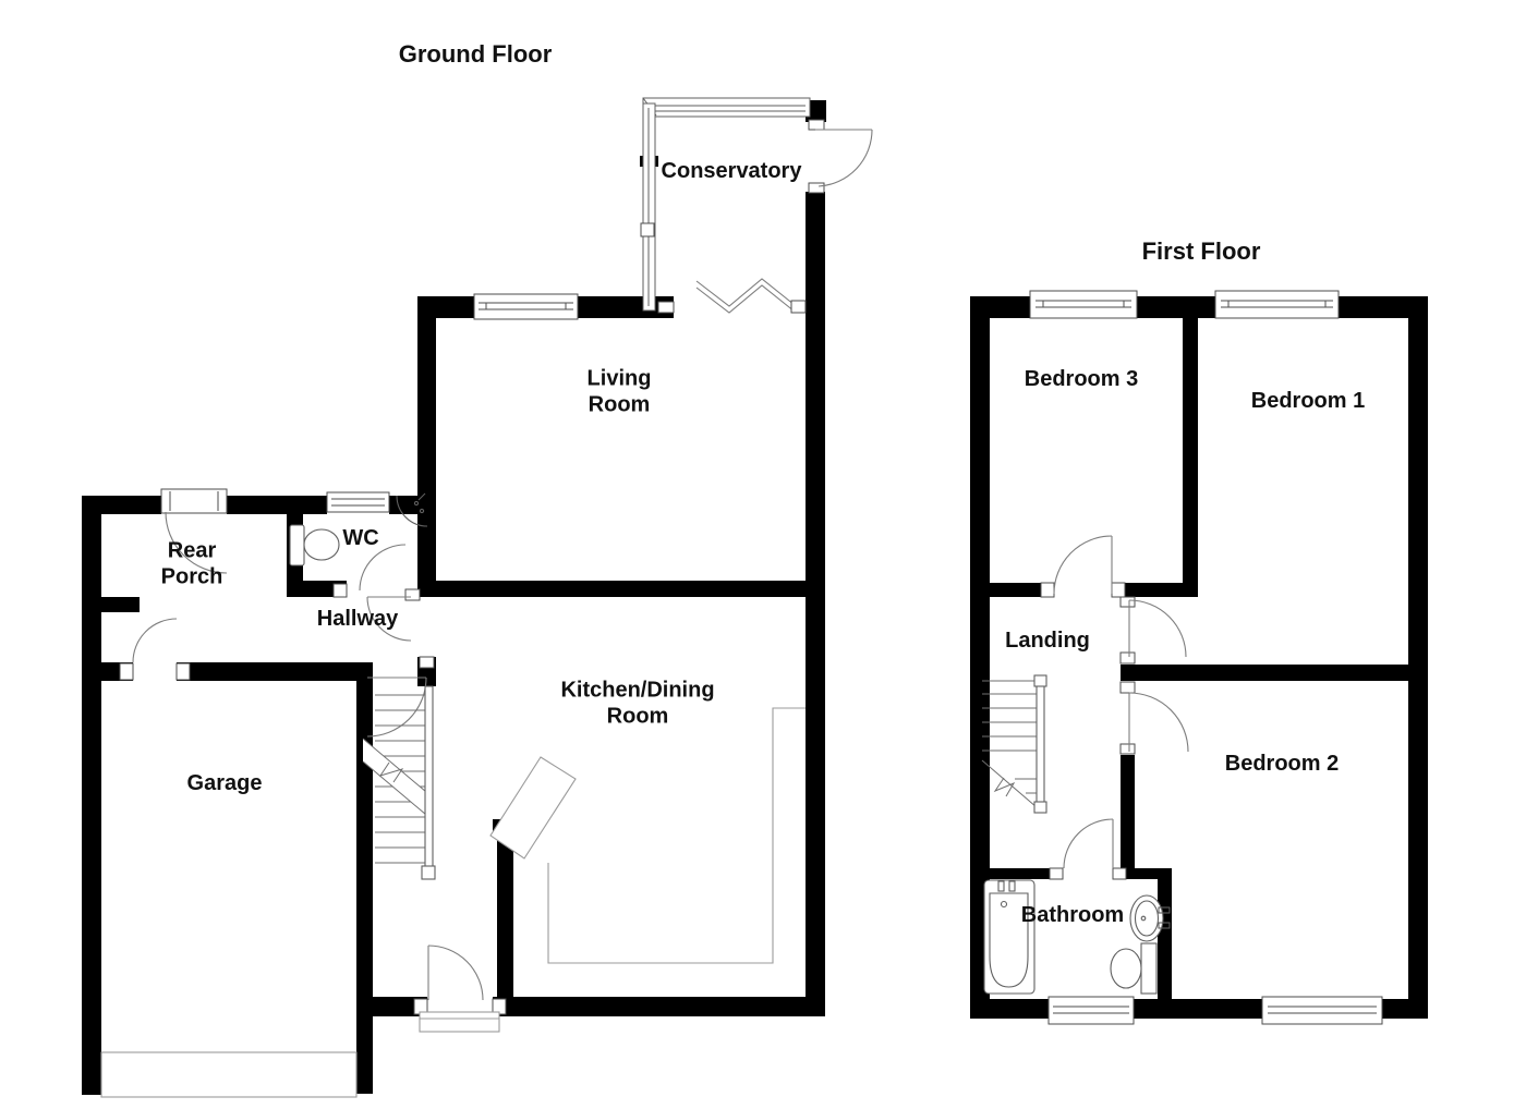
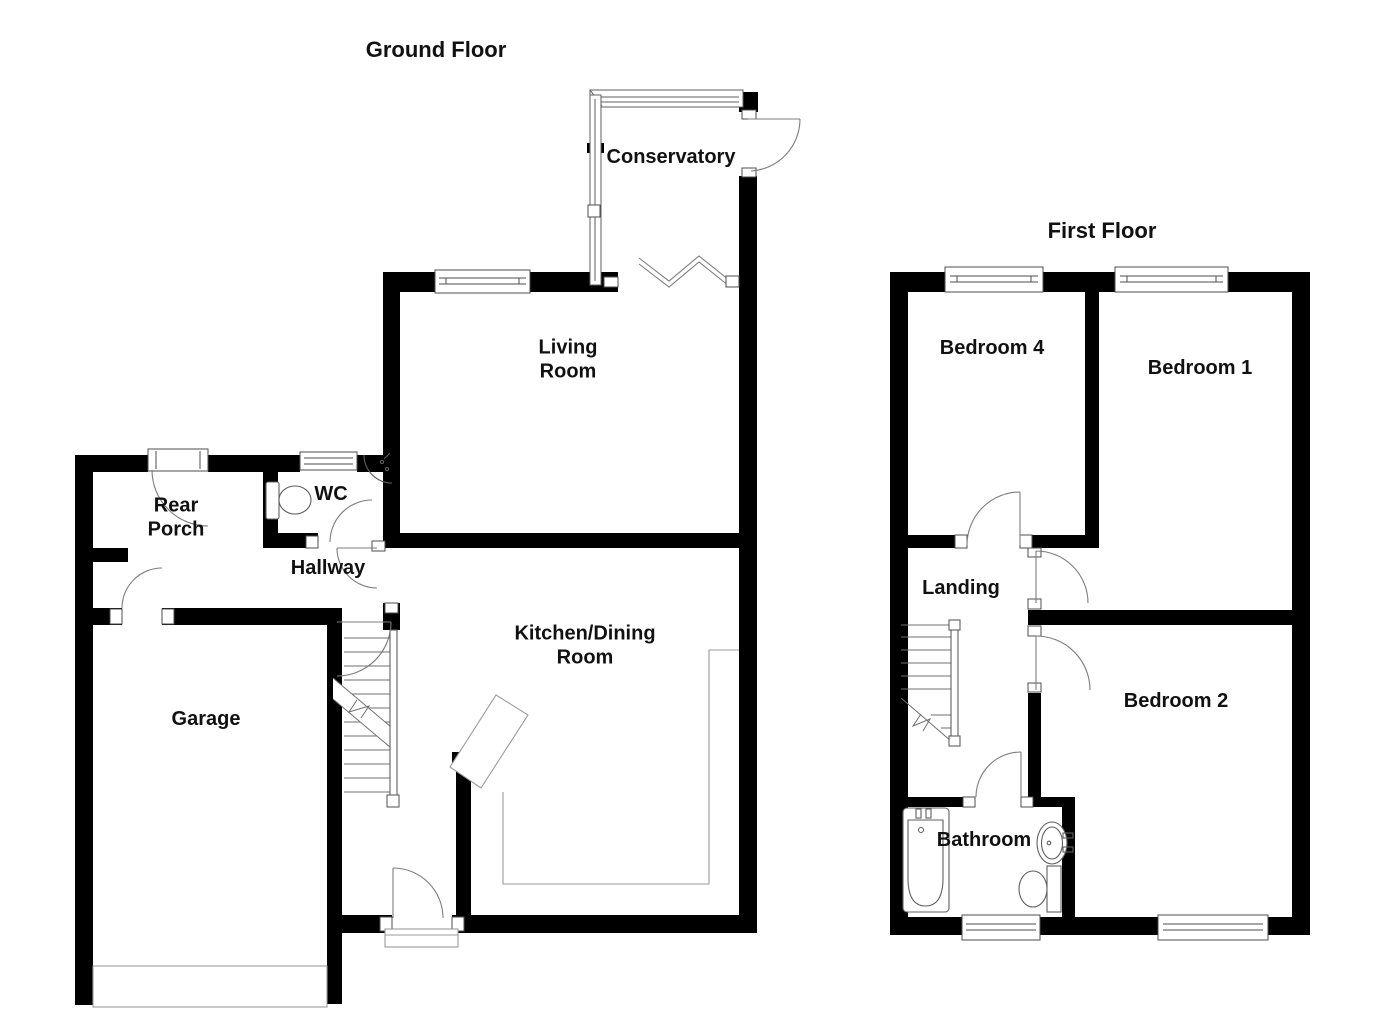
  Ground Floor
  First Floor
  Conservatory
  Living
  Room
  WC
  Rear
  Porch
  Hallway
  Kitchen/Dining
  Room
  Garage
- Bedroom 3
+ Bedroom 4
  Bedroom 1
  Landing
  Bedroom 2
  Bathroom
